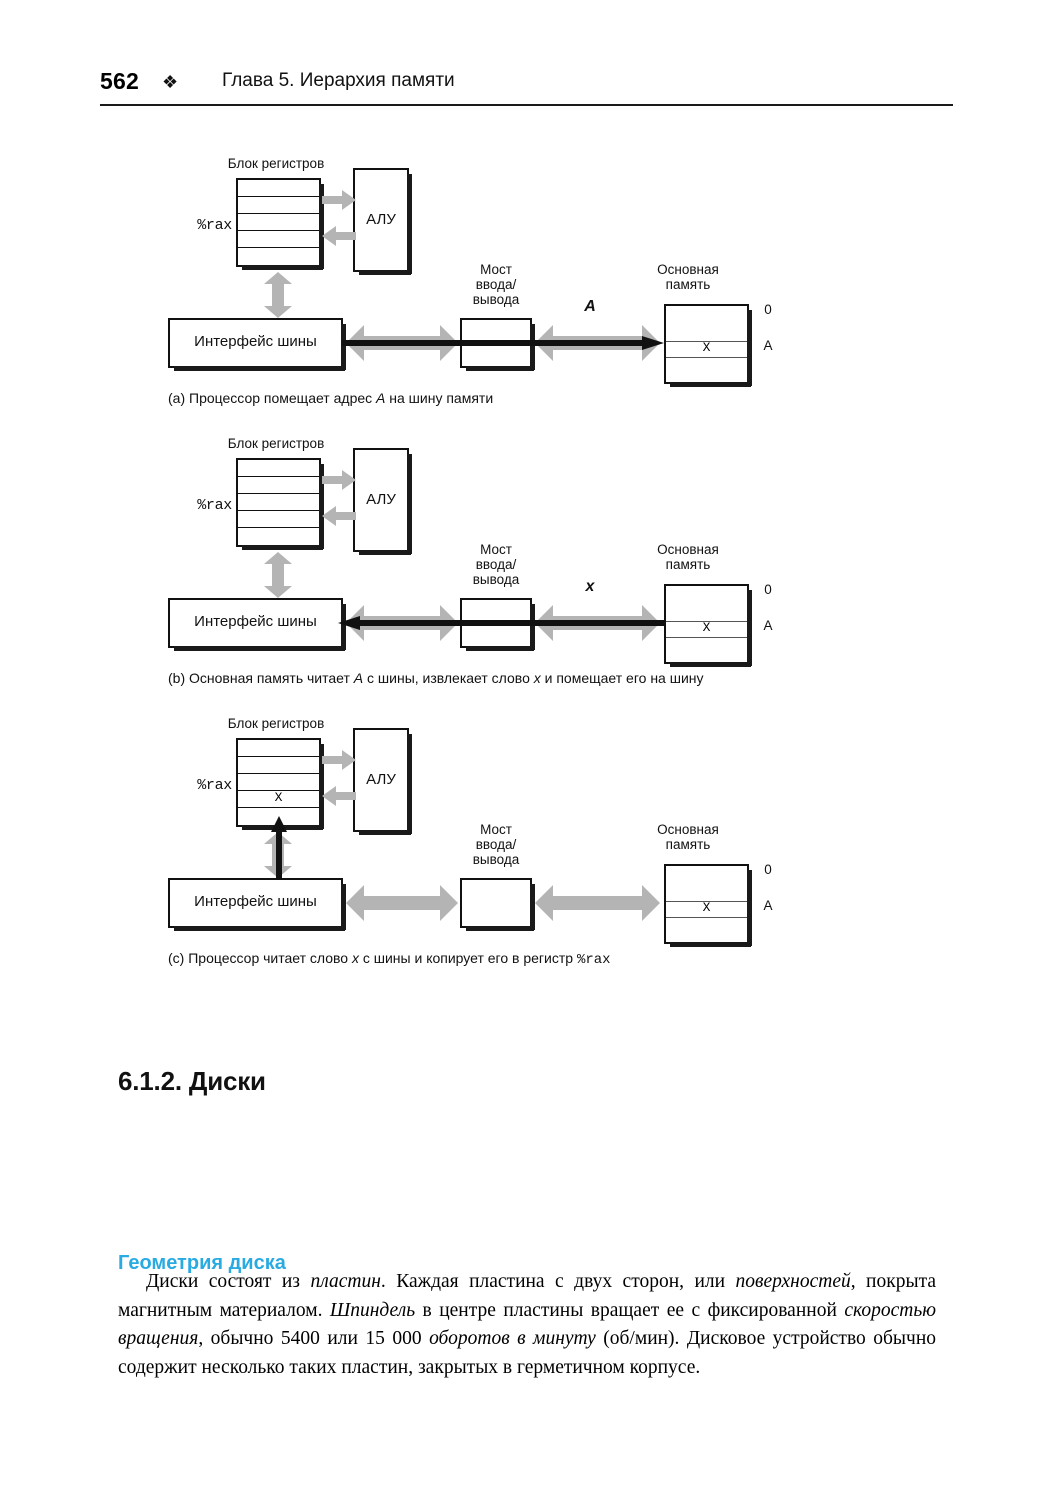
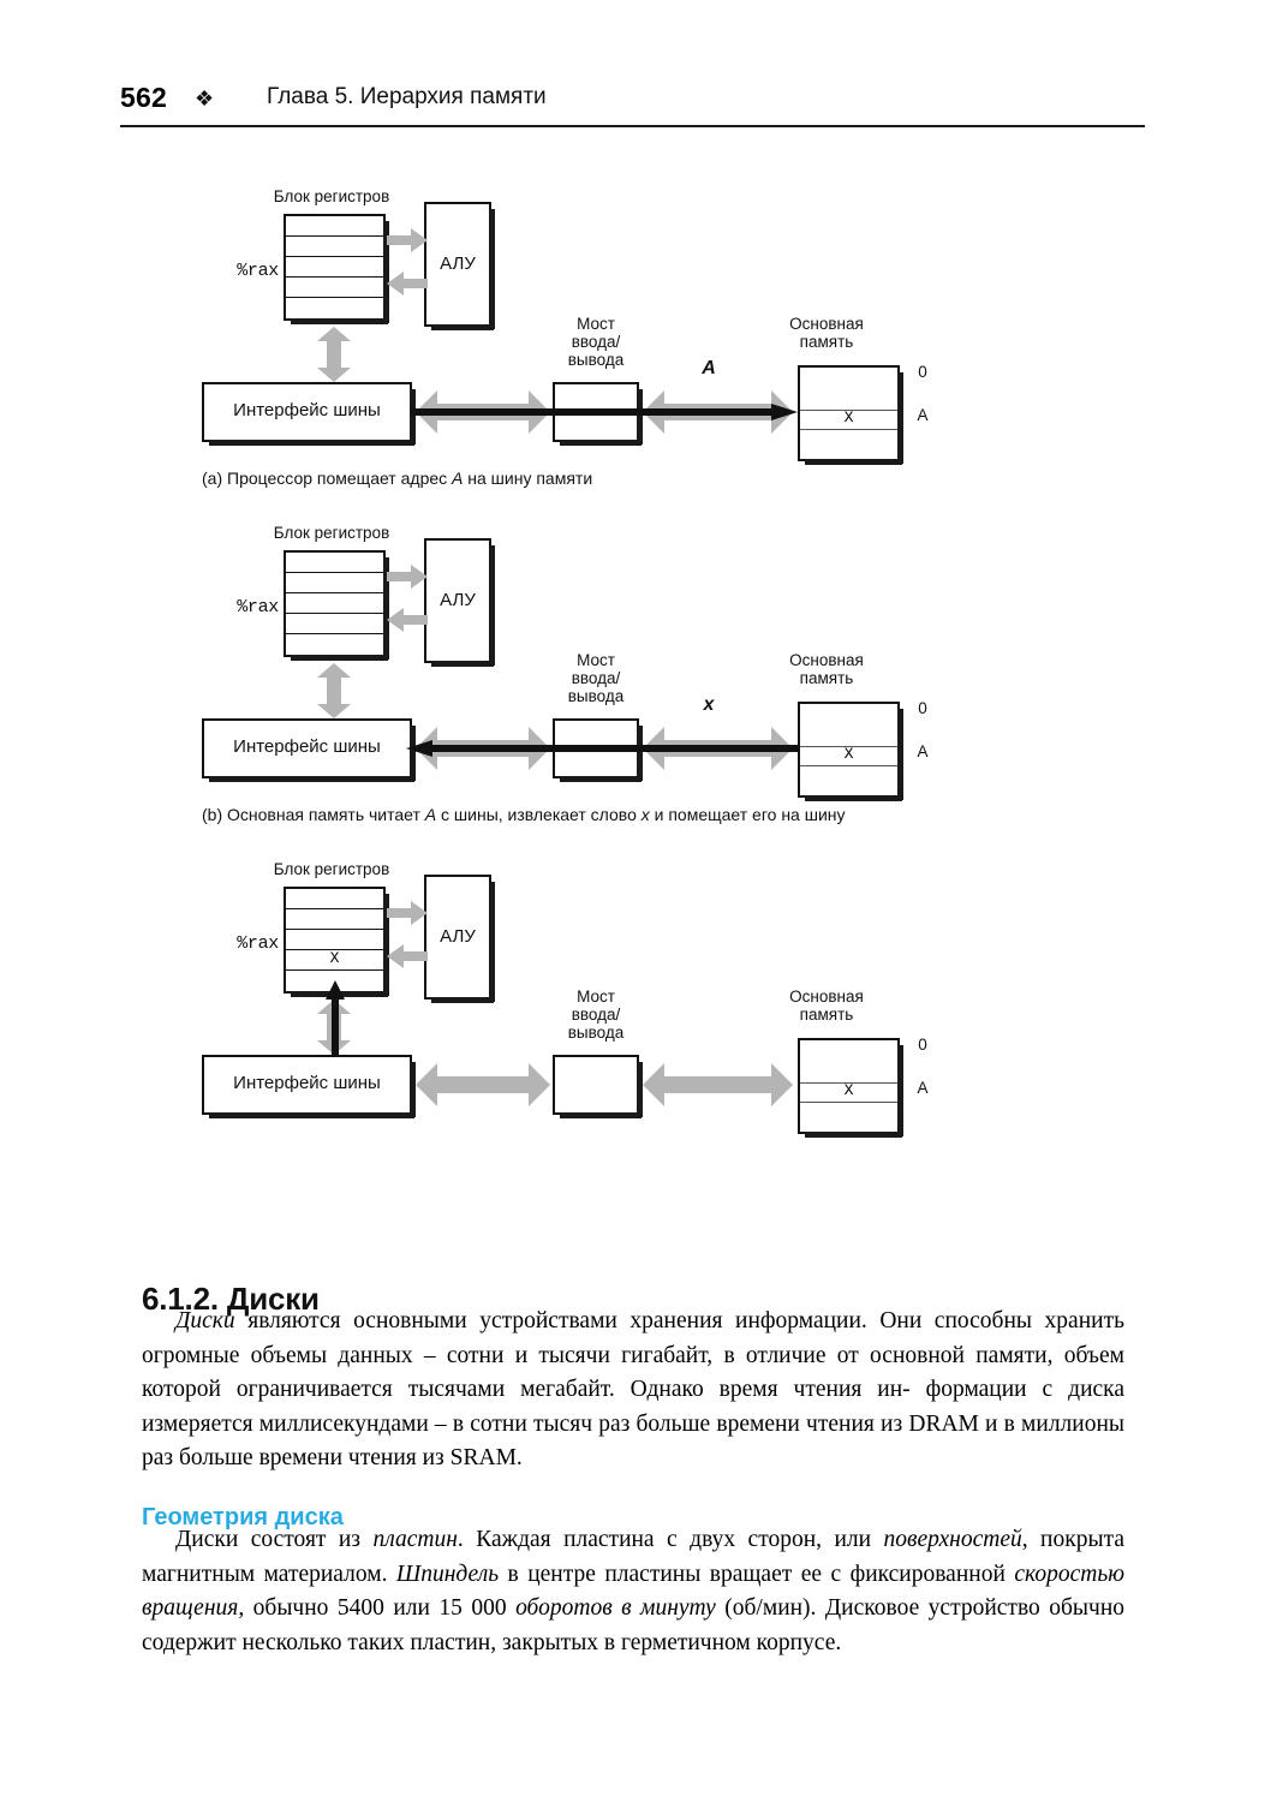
  562
  ❖
  Глава 5. Иерархия памяти
  Блок регистров
  %rax
  АЛУ
  Интерфейс шины
  Мост
  ввода/
  вывода
  A
  Основная
  память
  X
  0
  A
  (a) Процессор помещает адрес A на шину памяти
  Блок регистров
  %rax
  АЛУ
  Интерфейс шины
  Мост
  ввода/
  вывода
  x
  Основная
  память
  X
  0
  A
  (b) Основная память читает A с шины, извлекает слово x и помещает его на шину
  Блок регистров
  X
  %rax
  АЛУ
  Интерфейс шины
  Мост
  ввода/
  вывода
  Основная
  память
  X
  0
  A
- (c) Процессор читает слово x с шины и копирует его в регистр %rax
  6.1.2. Диски
+ Диски являются основными устройствами хранения информации. Они способны хранить огромные объемы данных – сотни и тысячи гигабайт, в отличие от основной памяти, объем которой ограничивается тысячами мегабайт. Однако время чтения ин- формации с диска измеряется миллисекундами – в сотни тысяч раз больше времени чтения из DRAM и в миллионы раз больше времени чтения из SRAM.
  Геометрия диска
  Диски состоят из пластин. Каждая пластина с двух сторон, или поверхностей, покрыта магнитным материалом. Шпиндель в центре пластины вращает ее с фиксированной скоростью вращения, обычно 5400 или 15 000 оборотов в минуту (об/мин). Дисковое устройство обычно содержит несколько таких пластин, закрытых в герметичном корпусе.
